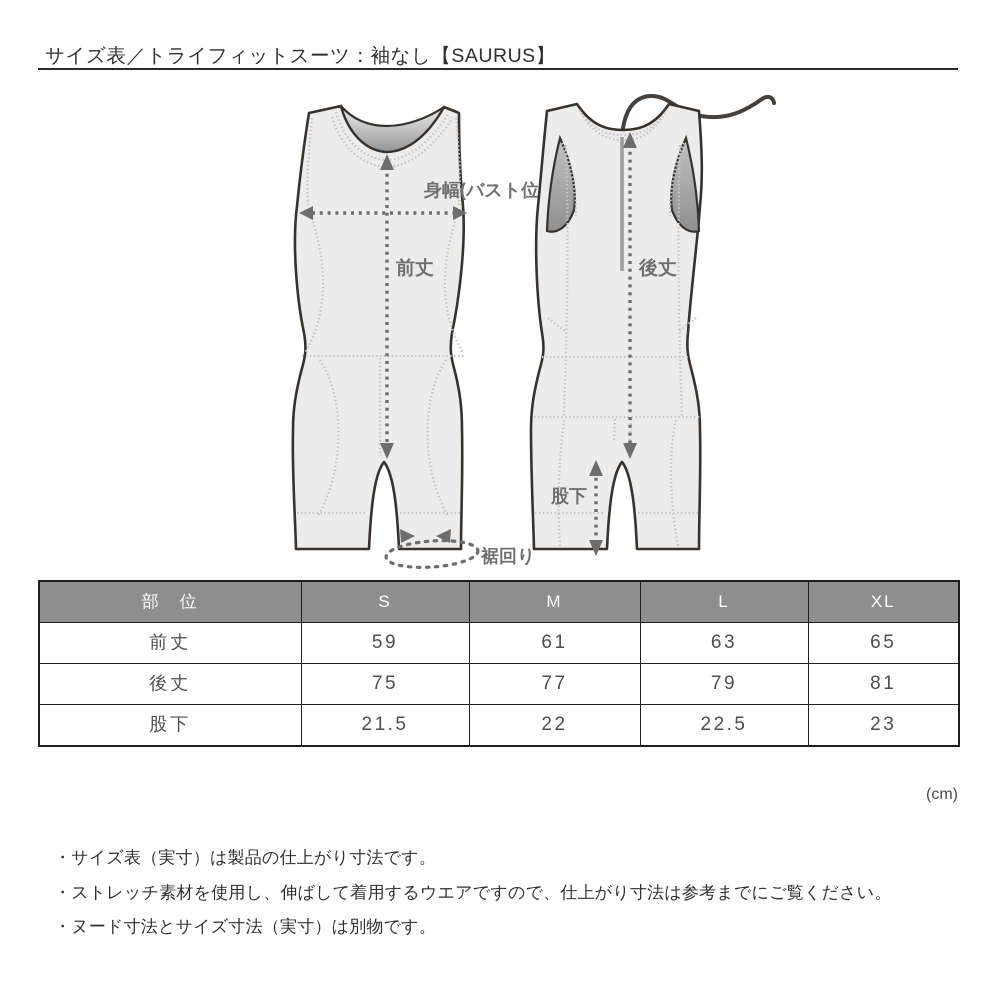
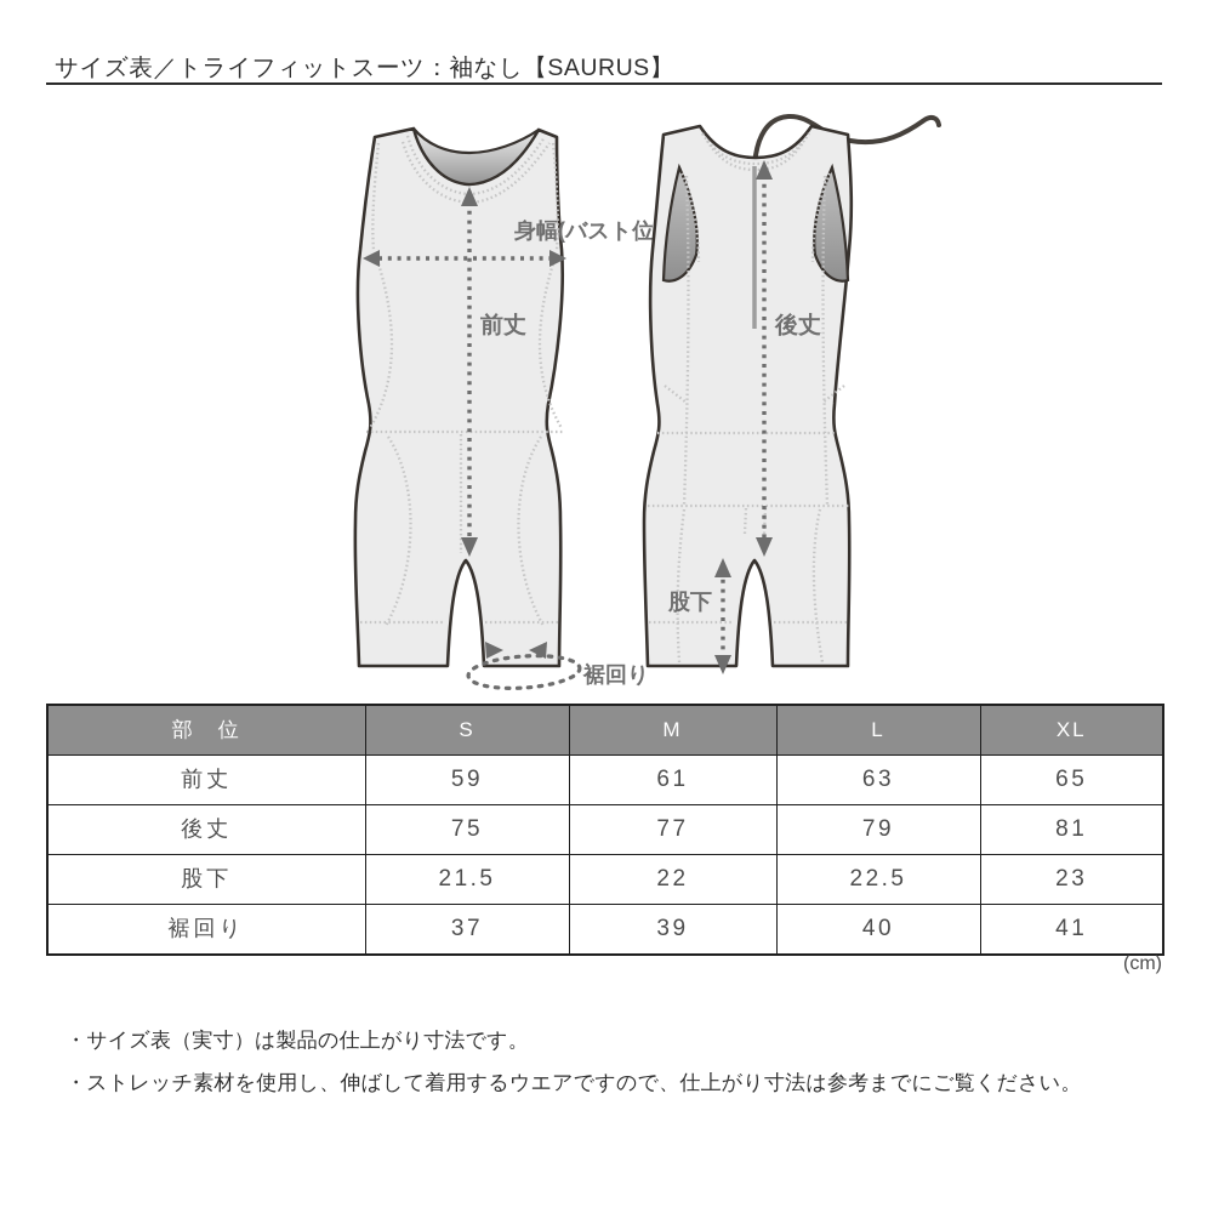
  サイズ表／トライフィットスーツ：袖なし【SAURUS】
  身幅(バスト位
  前丈
  裾回り
  後丈
  股下
  部 位	S	M	L	XL
  前丈	59	61	63	65
  後丈	75	77	79	81
  股下	21.5	22	22.5	23
+ 裾回り	37	39	40	41
  (cm)
  ・サイズ表（実寸）は製品の仕上がり寸法です。
  ・ストレッチ素材を使用し、伸ばして着用するウエアですので、仕上がり寸法は参考までにご覧ください。
- ・ヌード寸法とサイズ寸法（実寸）は別物です。
